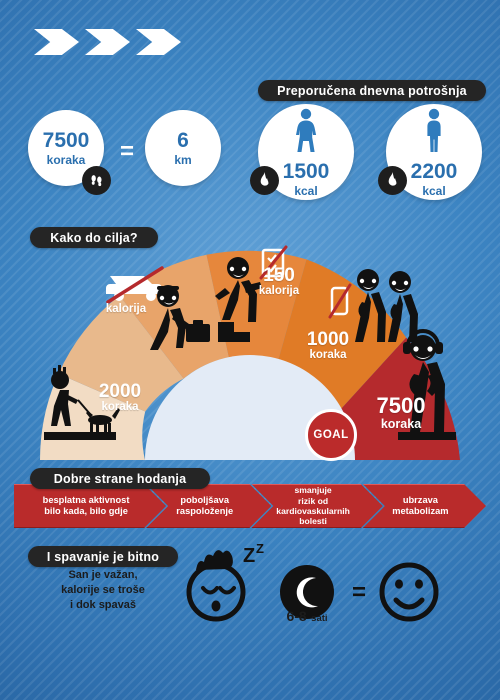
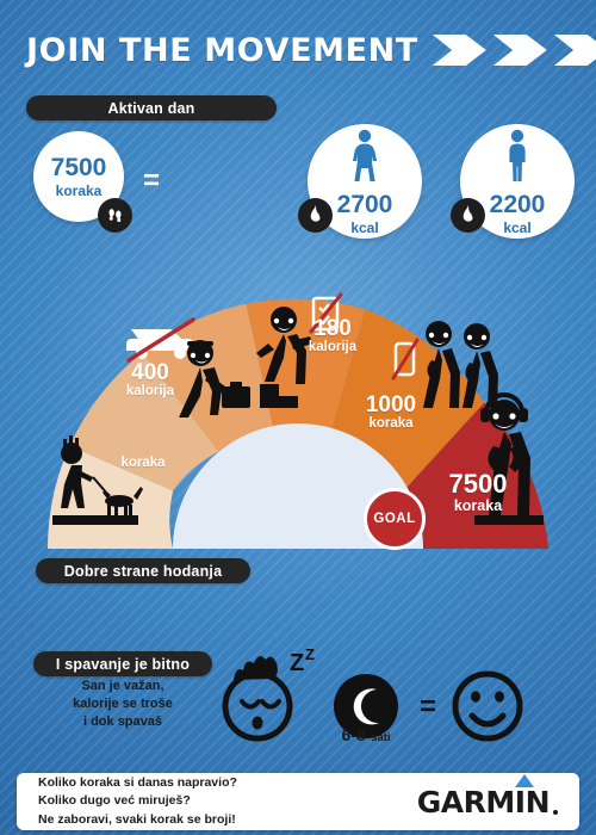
+ JOIN THE MOVEMENT
+ Aktivan dan
  7500
  koraka
  =
- 6
- km
- Preporučena dnevna potrošnja
- 1500
+ 2700
  kcal
  2200
  kcal
- Kako do cilja?
- 2000
  koraka
+ 400
  kalorija
- 150
+ 180
  kalorija
  1000
  koraka
  7500
  koraka
  GOAL
  Dobre strane hodanja
- besplatna aktivnost
- bilo kada, bilo gdje
- poboljšava
- raspoloženje
- smanjuje
- rizik od
- kardiovaskularnih
- bolesti
- ubrzava
- metabolizam
  I spavanje je bitno
  San je važan,
  kalorije se troše
  i dok spavaš
  Z
  Z
  =
  6-8 sati
+ Koliko koraka si danas napravio?
+ Koliko dugo već miruješ?
+ Ne zaboravi, svaki korak se broji!
+ GARMIN
